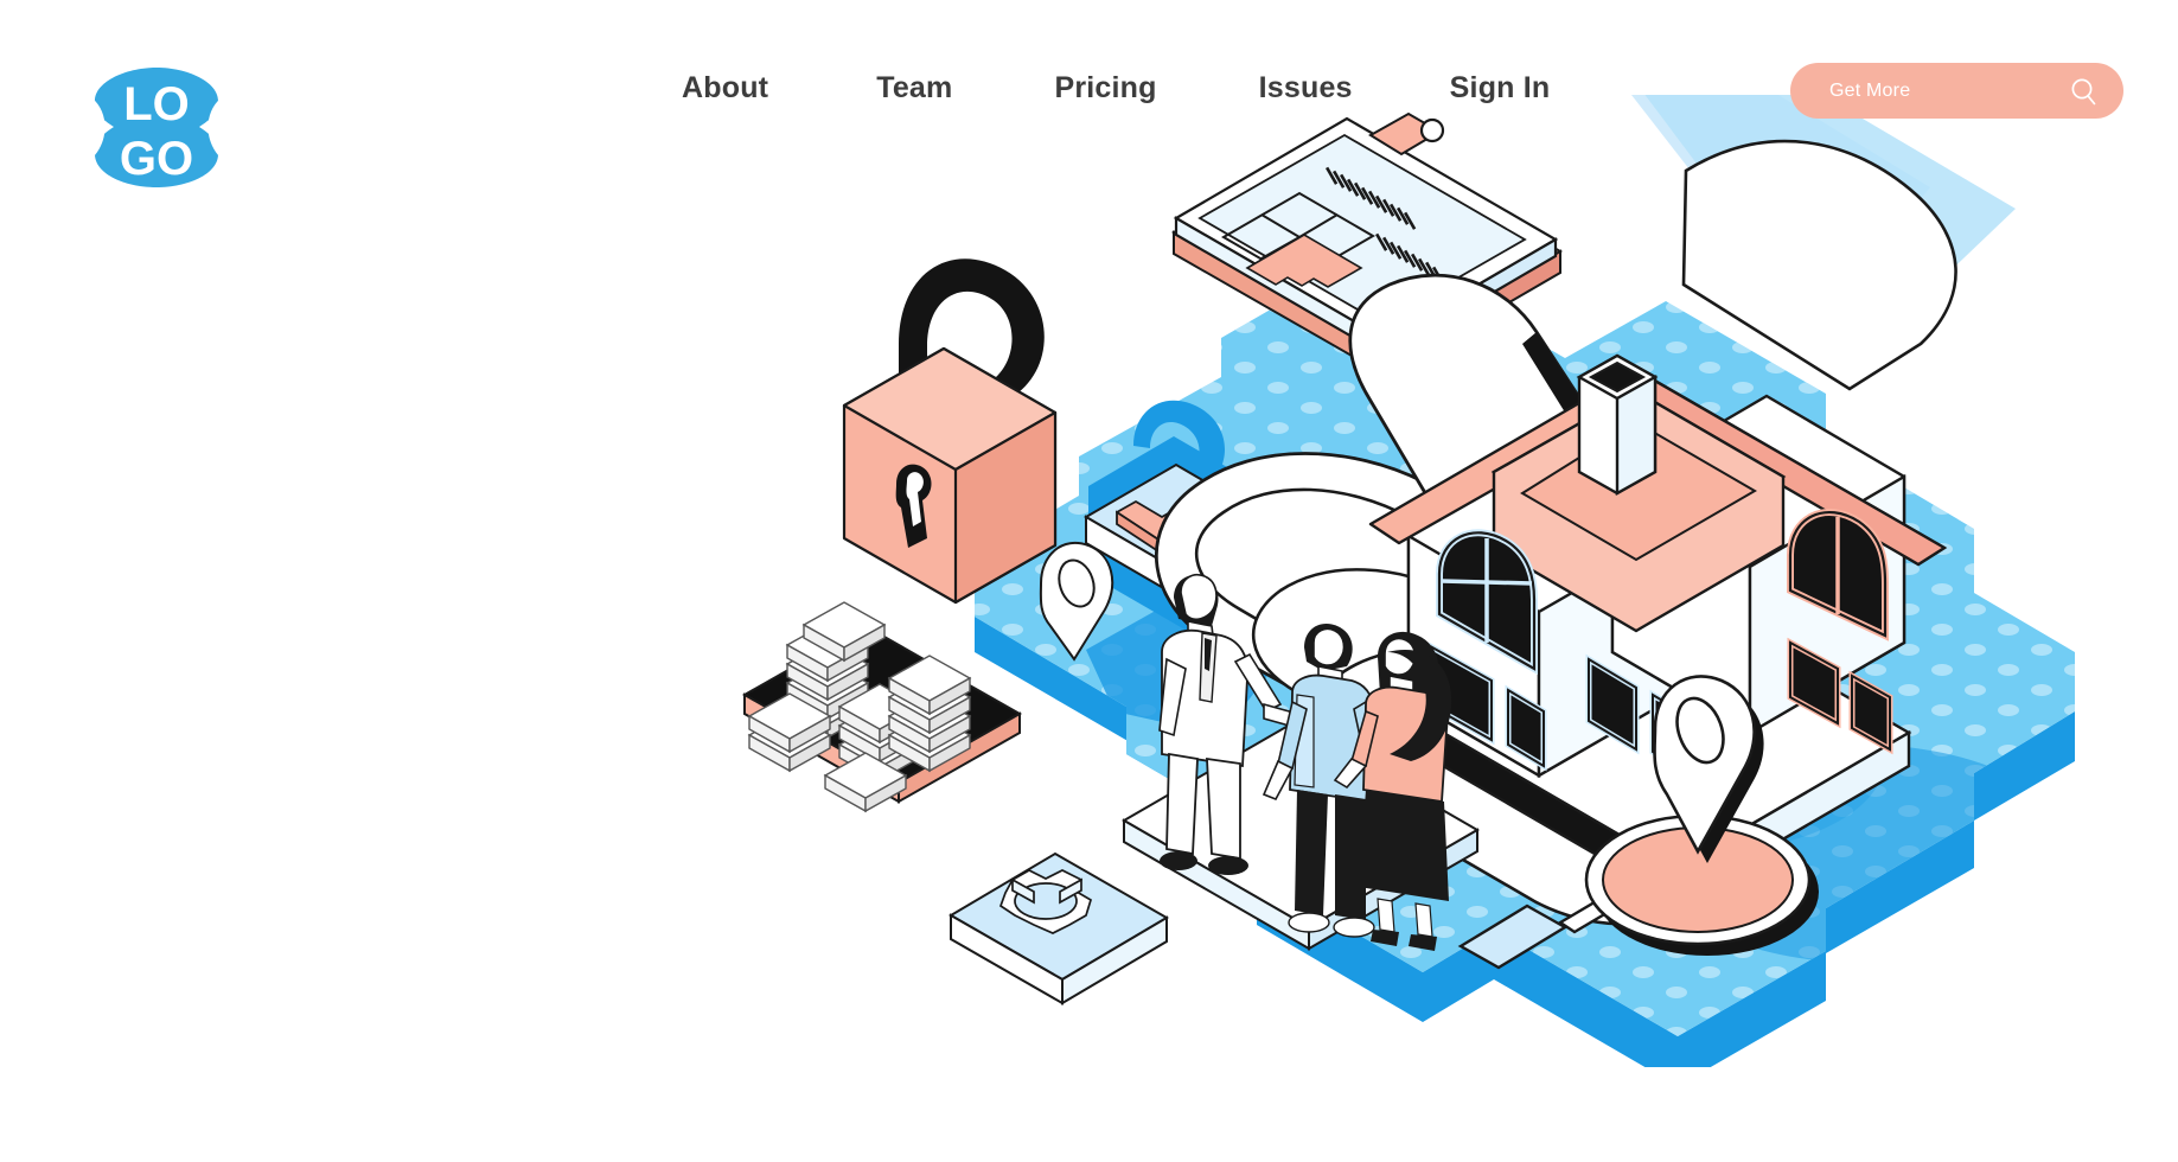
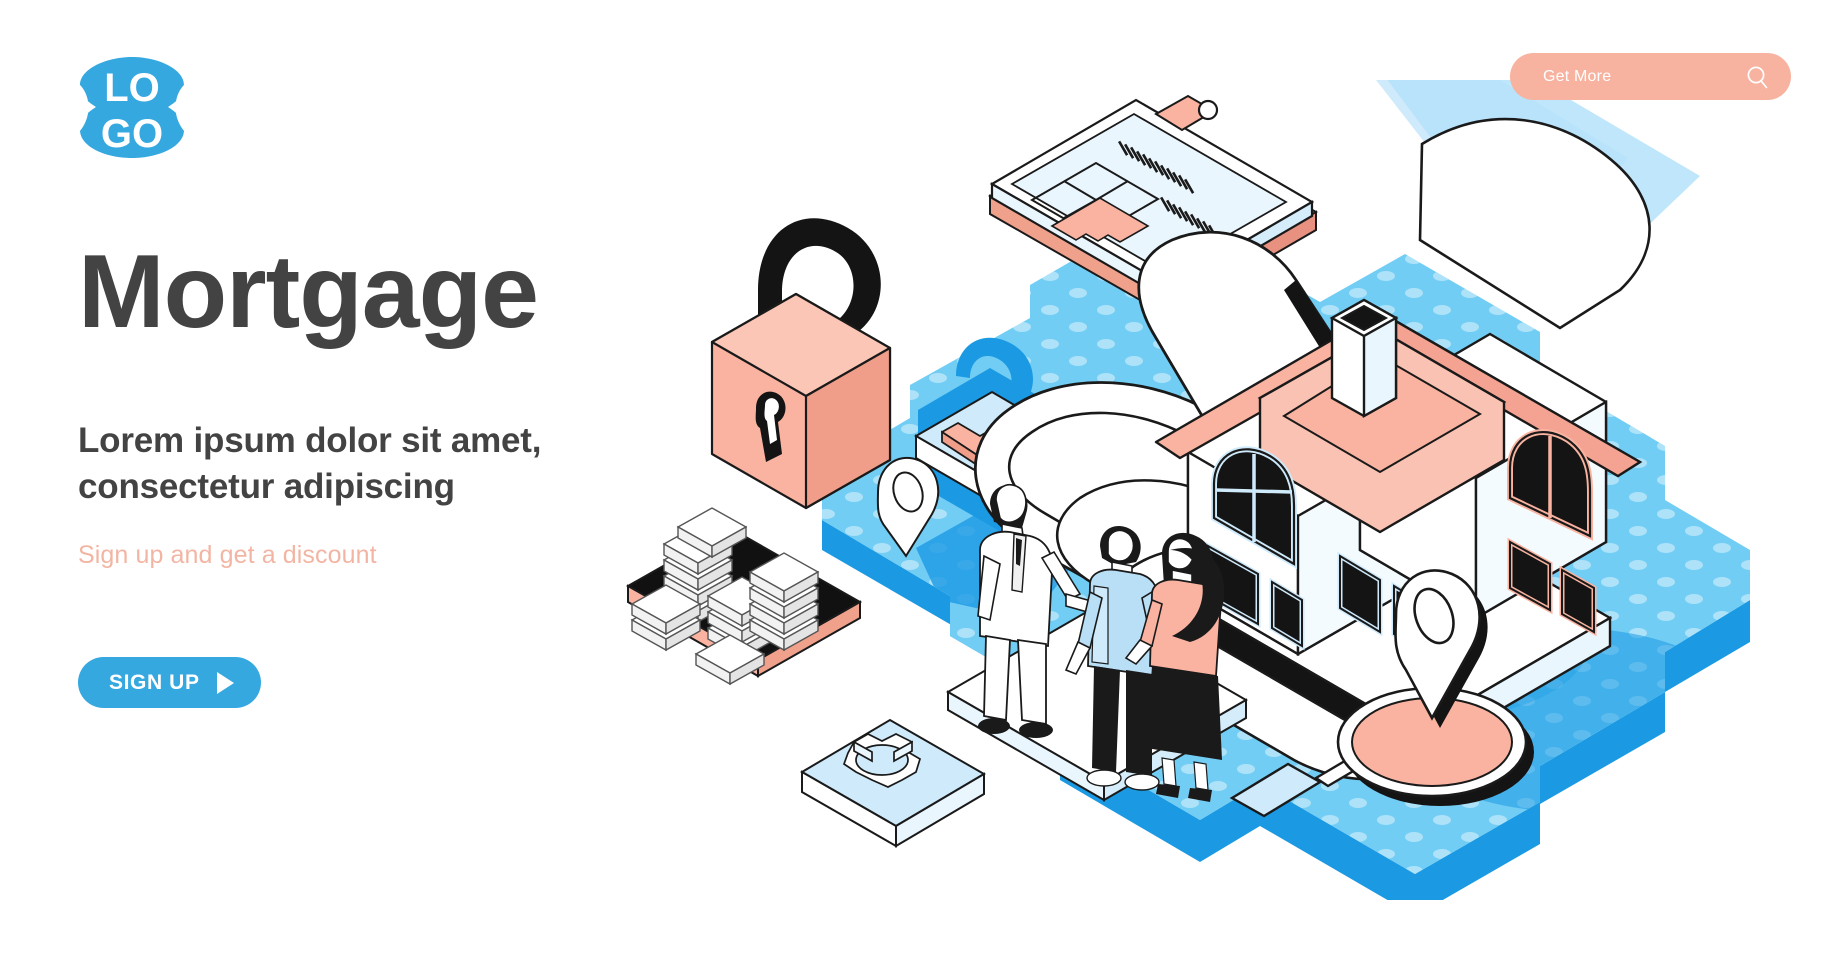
  LO
  GO
- About
- Team
- Pricing
- Issues
- Sign In
  Get More
+ Mortgage
+ Lorem ipsum dolor sit amet, consectetur adipiscing
+ Sign up and get a discount
+ SIGN UP
